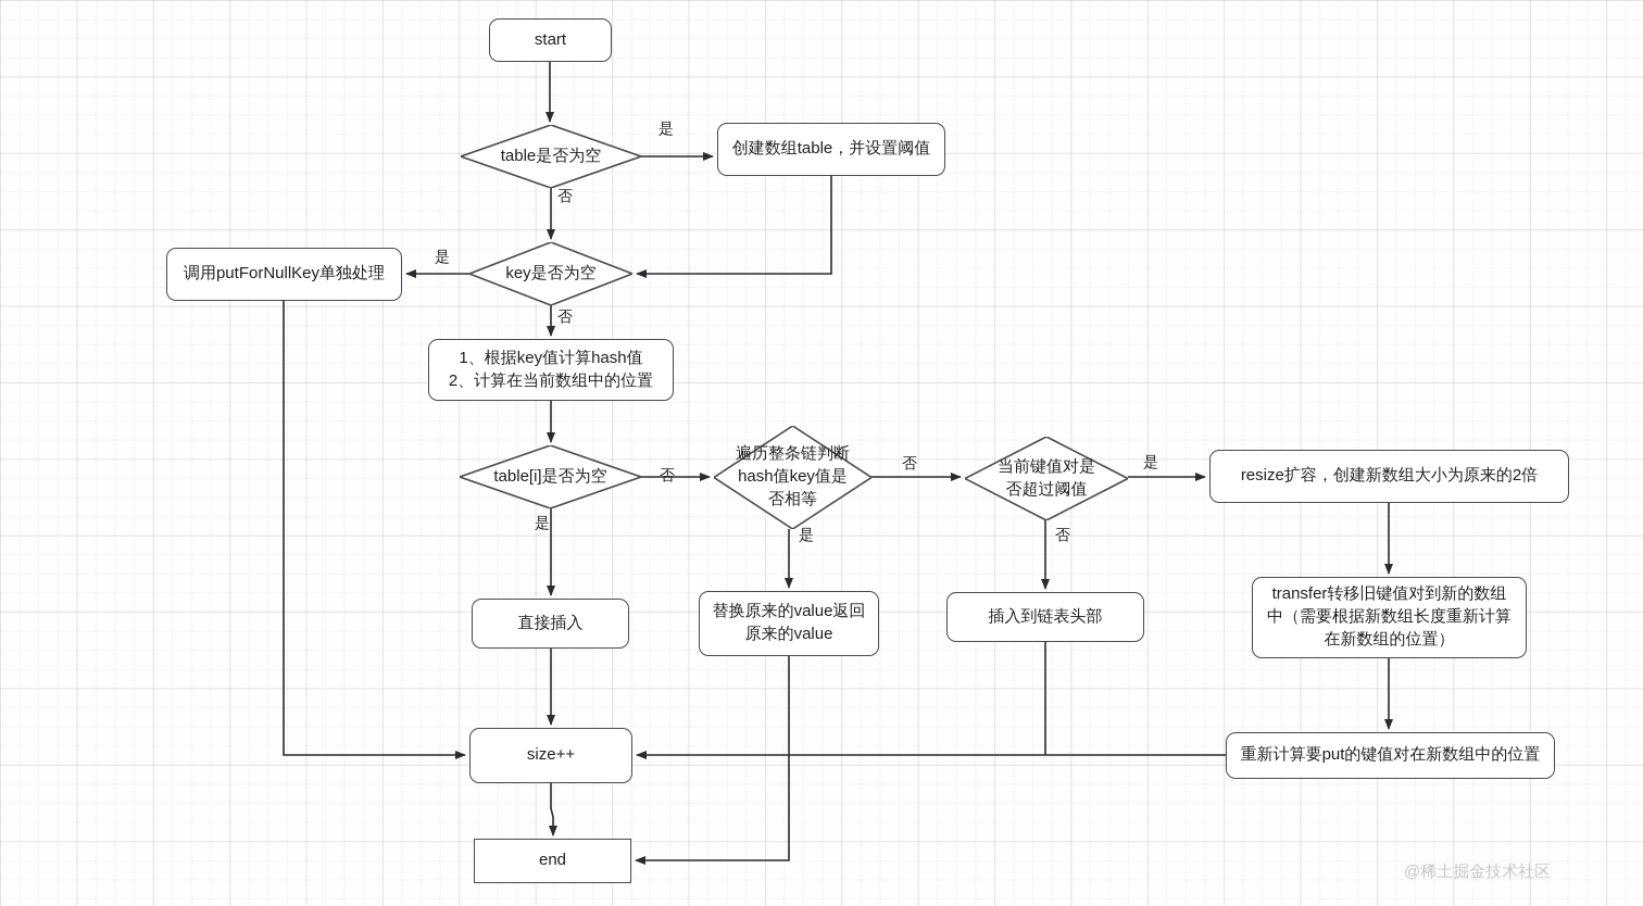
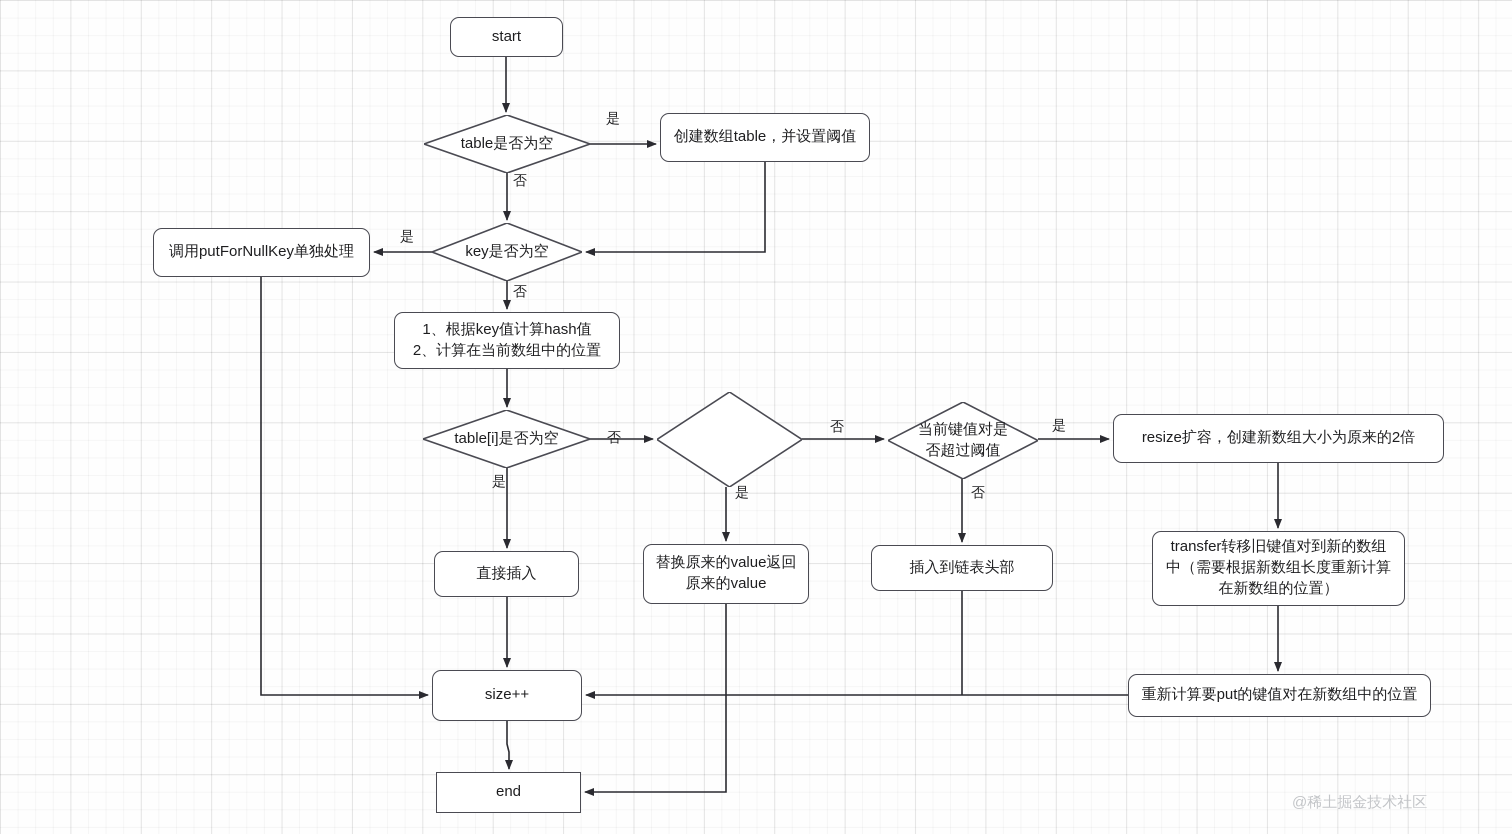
  start
  table是否为空
  创建数组table，并设置阈值
  key是否为空
  调用putForNullKey单独处理
  1、根据key值计算hash值
  2、计算在当前数组中的位置
  table[i]是否为空
- 遍历整条链判断
- hash值key值是
- 否相等
  当前键值对是
  否超过阈值
  resize扩容，创建新数组大小为原来的2倍
  直接插入
  替换原来的value返回
  原来的value
  插入到链表头部
  transfer转移旧键值对到新的数组
  中（需要根据新数组长度重新计算
  在新数组的位置）
  重新计算要put的键值对在新数组中的位置
  size++
  end
  是
  否
  是
  否
  否
  是
  否
  是
  是
  否
  @稀土掘金技术社区
